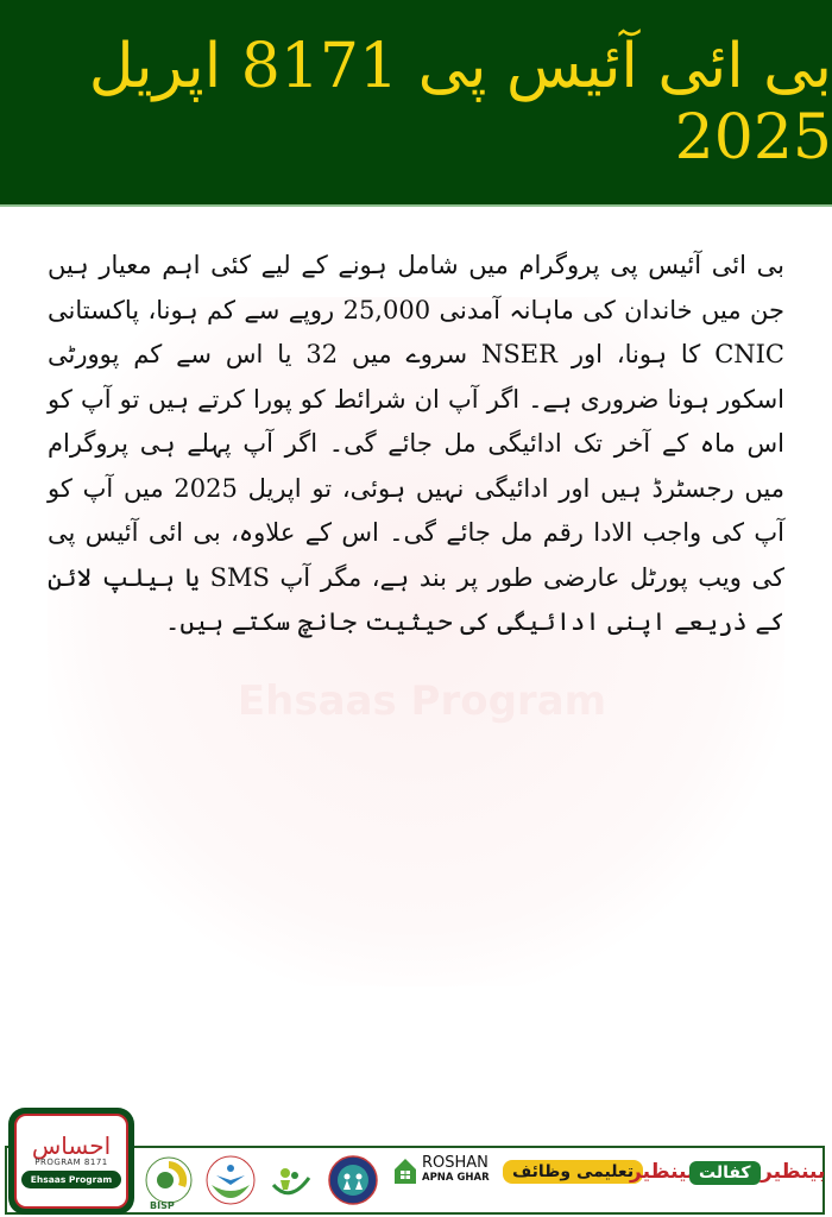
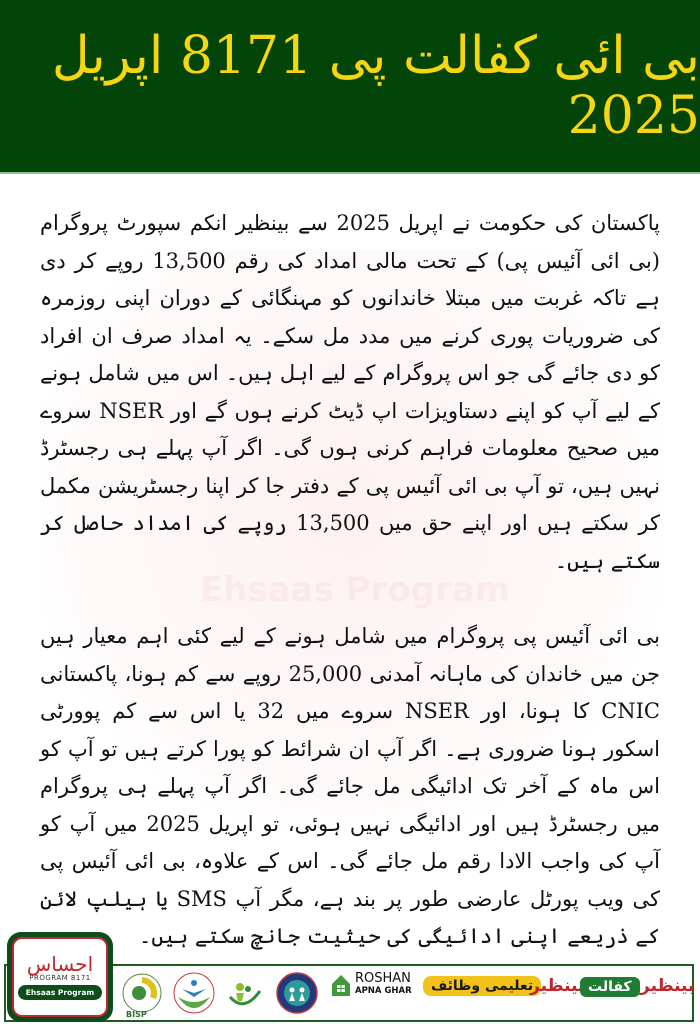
- بی ائی آئیس پی 8171 اپریل 2025
+ بی ائی کفالت پی 8171 اپریل 2025
+ پاکستان کی حکومت نے اپریل 2025 سے بینظیر انکم سپورٹ پروگرام (بی ائی آئیس پی) کے تحت مالی امداد کی رقم 13,500 روپے کر دی ہے تاکہ غربت میں مبتلا خاندانوں کو مہنگائی کے دوران اپنی روزمرہ کی ضروریات پوری کرنے میں مدد مل سکے۔ یہ امداد صرف ان افراد کو دی جائے گی جو اس پروگرام کے لیے اہل ہیں۔ اس میں شامل ہونے کے لیے آپ کو اپنے دستاویزات اپ ڈیٹ کرنے ہوں گے اور NSER سروے میں صحیح معلومات فراہم کرنی ہوں گی۔ اگر آپ پہلے ہی رجسٹرڈ نہیں ہیں، تو آپ بی ائی آئیس پی کے دفتر جا کر اپنا رجسٹریشن مکمل کر سکتے ہیں اور اپنے حق میں 13,500 روپے کی امداد حاصل کر سکتے ہیں۔
  بی ائی آئیس پی پروگرام میں شامل ہونے کے لیے کئی اہم معیار ہیں جن میں خاندان کی ماہانہ آمدنی 25,000 روپے سے کم ہونا، پاکستانی CNIC کا ہونا، اور NSER سروے میں 32 یا اس سے کم پوورٹی اسکور ہونا ضروری ہے۔ اگر آپ ان شرائط کو پورا کرتے ہیں تو آپ کو اس ماہ کے آخر تک ادائیگی مل جائے گی۔ اگر آپ پہلے ہی پروگرام میں رجسٹرڈ ہیں اور ادائیگی نہیں ہوئی، تو اپریل 2025 میں آپ کو آپ کی واجب الادا رقم مل جائے گی۔ اس کے علاوہ، بی ائی آئیس پی کی ویب پورٹل عارضی طور پر بند ہے، مگر آپ SMS ی ہیلپ لئن کے ذریعے اپنی ادائیگی کی حیثیت جانچ سکتے ہیں۔
  احساس
  PROGRAM 8171
  Ehsaas Program
  BISP
  ROSHAN
  APNA GHAR
  تعلیمی وظائف
  ینظیر
  کفالت
  بینظیر
